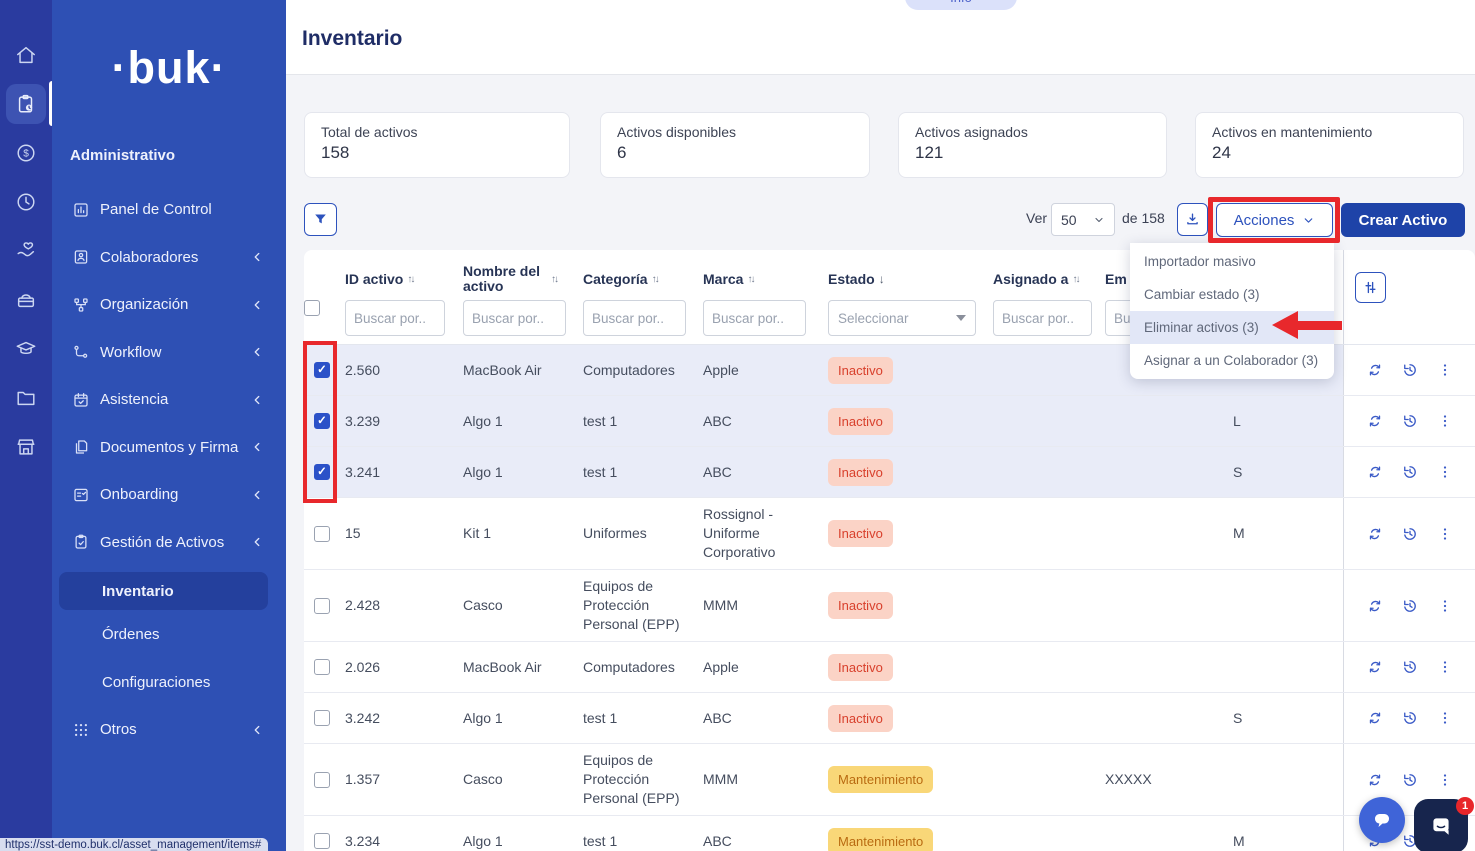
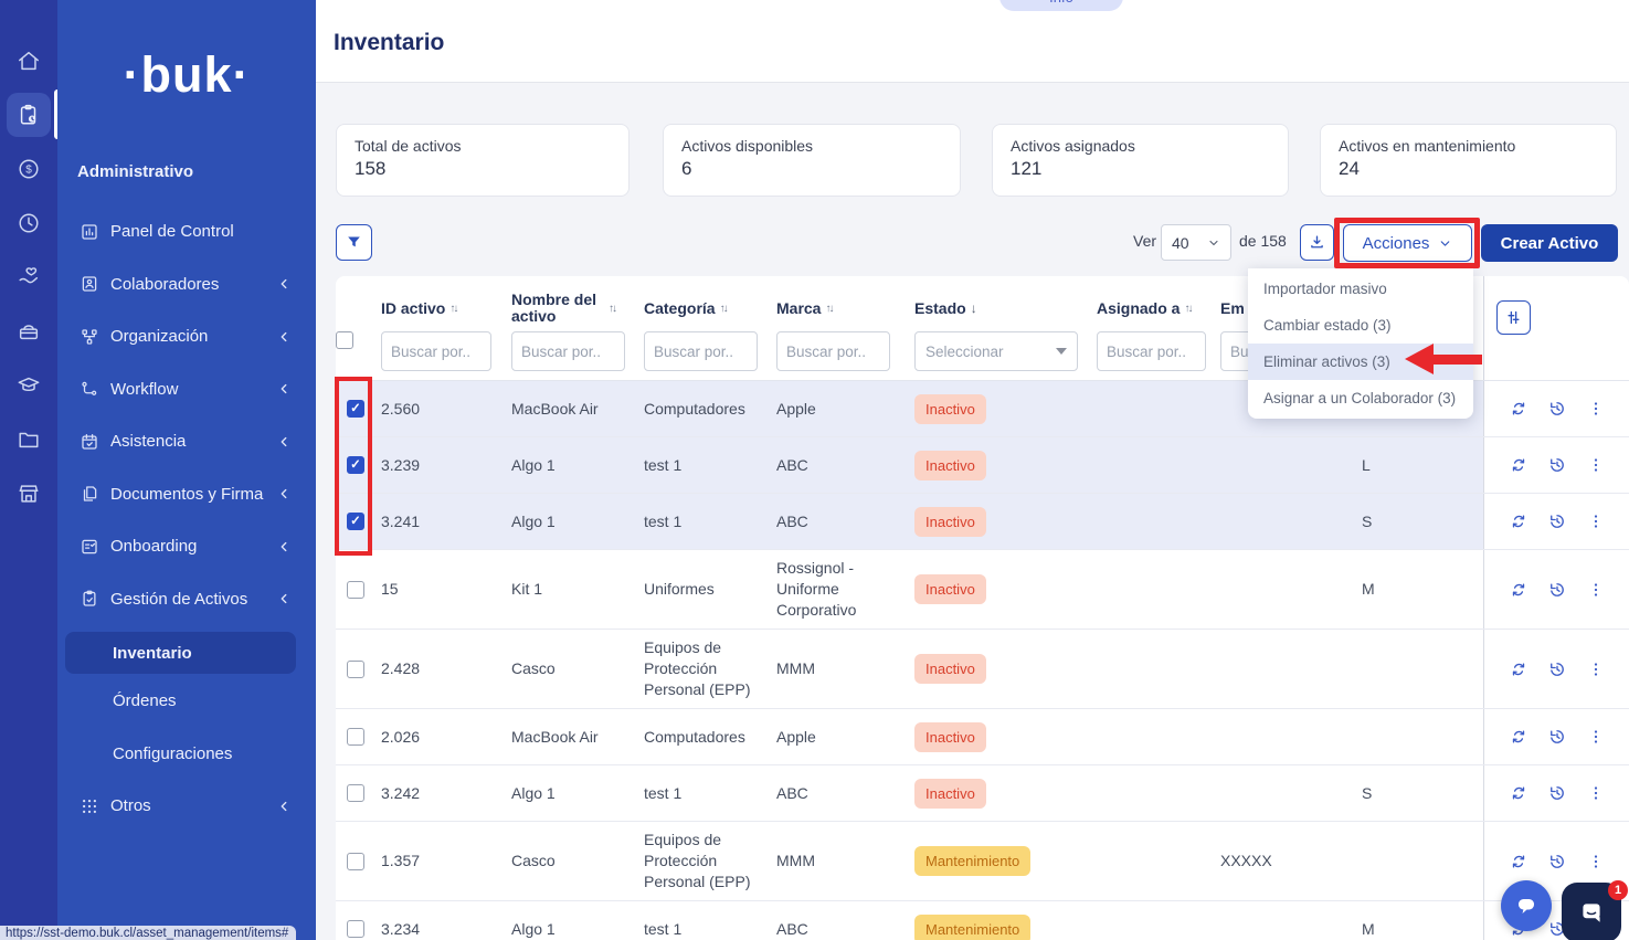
  $
  ·buk·
  Administrativo
  Panel de Control
  Colaboradores
  Organización
  Workflow
  Asistencia
  Documentos y Firma
  Onboarding
  Gestión de Activos
  Inventario
  Órdenes
  Configuraciones
  Otros
  Inventario
  Total de activos
  158
  Activos disponibles
  6
  Activos asignados
  121
  Activos en mantenimiento
  24
  Ver
- 50
+ 40
  de 158
  Acciones
  Crear Activo
  ID activo
  ↑↓
  Buscar por..
  Nombre del activo
  ↑↓
  Buscar por..
  Categoría
  ↑↓
  Buscar por..
  Marca
  ↑↓
  Buscar por..
  Estado
  ↓
  Seleccionar
  Asignado a
  ↑↓
  Buscar por..
  Em
  2.560
  MacBook Air
  Computadores
  Apple
  Inactivo
  3.239
  Algo 1
  test 1
  ABC
  Inactivo
  L
  3.241
  Algo 1
  test 1
  ABC
  Inactivo
  S
  15
  Kit 1
  Uniformes
  Rossignol - Uniforme Corporativo
  Inactivo
  M
  2.428
  Casco
  Equipos de Protección Personal (EPP)
  MMM
  Inactivo
  2.026
  MacBook Air
  Computadores
  Apple
  Inactivo
  3.242
  Algo 1
  test 1
  ABC
  Inactivo
  S
  1.357
  Casco
  Equipos de Protección Personal (EPP)
  MMM
  Mantenimiento
  XXXXX
  3.234
  Algo 1
  test 1
  ABC
  Mantenimiento
  M
  Importador masivo
  Cambiar estado (3)
  Eliminar activos (3)
  Asignar a un Colaborador (3)
  1
  https://sst-demo.buk.cl/asset_management/items#
